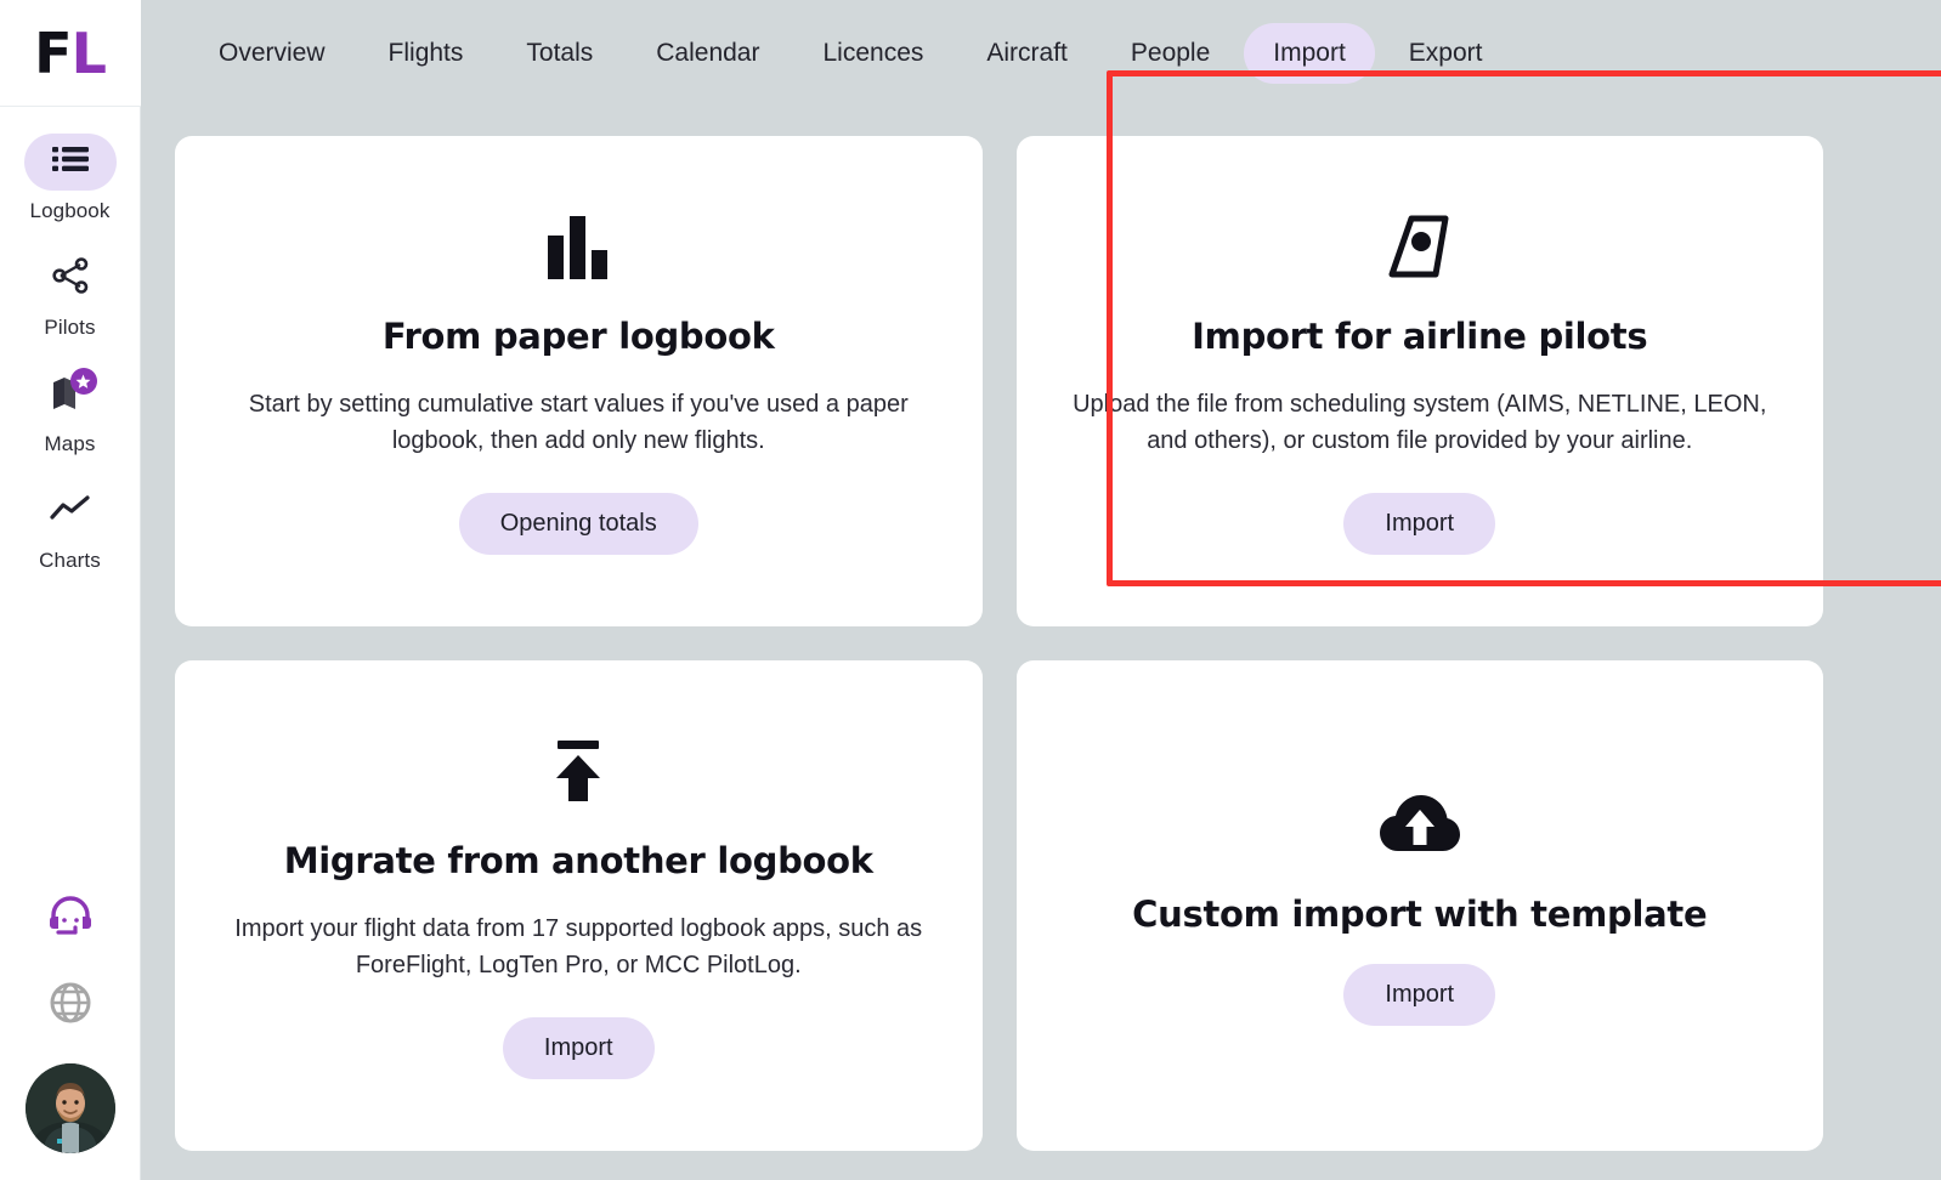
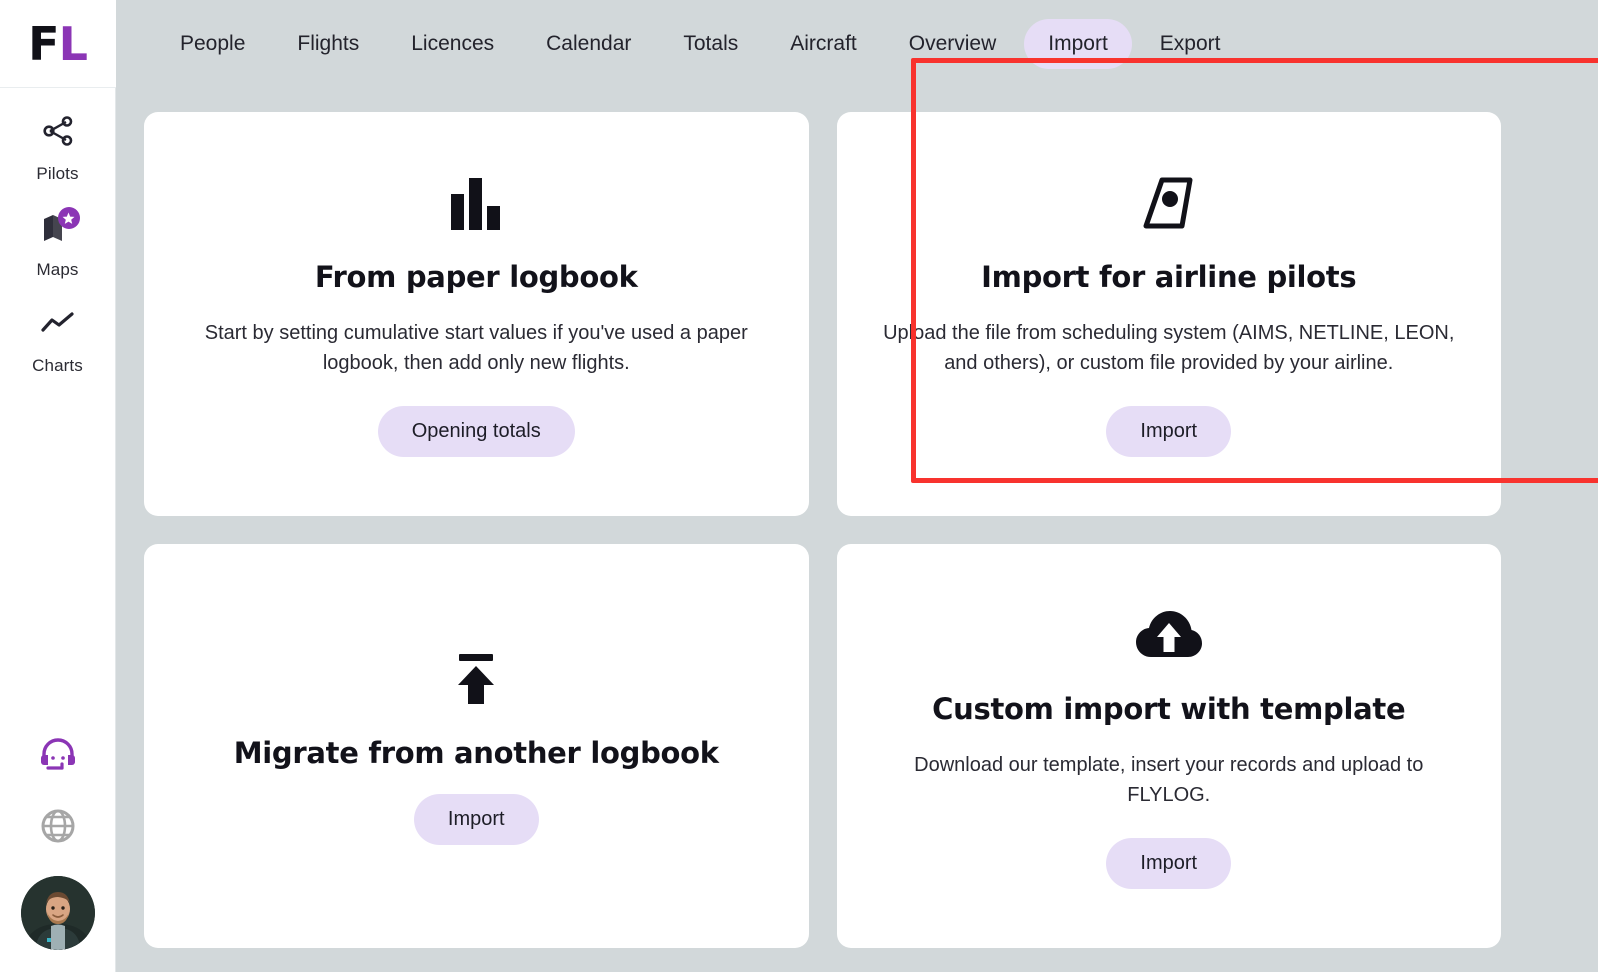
  F
  L
- Logbook
  Pilots
  Maps
  Charts
- Overview
+ People
  Flights
- Totals
+ Licences
  Calendar
- Licences
+ Totals
  Aircraft
- People
+ Overview
  Import
  Export
  From paper logbook
  Start by setting cumulative start values if you've used a paper logbook, then add only new flights.
  Opening totals
  Import for airline pilots
  Upload the file from scheduling system (AIMS, NETLINE, LEON, and others), or custom file provided by your airline.
  Import
  Migrate from another logbook
- Import your flight data from 17 supported logbook apps, such as ForeFlight, LogTen Pro, or MCC PilotLog.
  Import
  Custom import with template
+ Download our template, insert your records and upload to FLYLOG.
  Import
